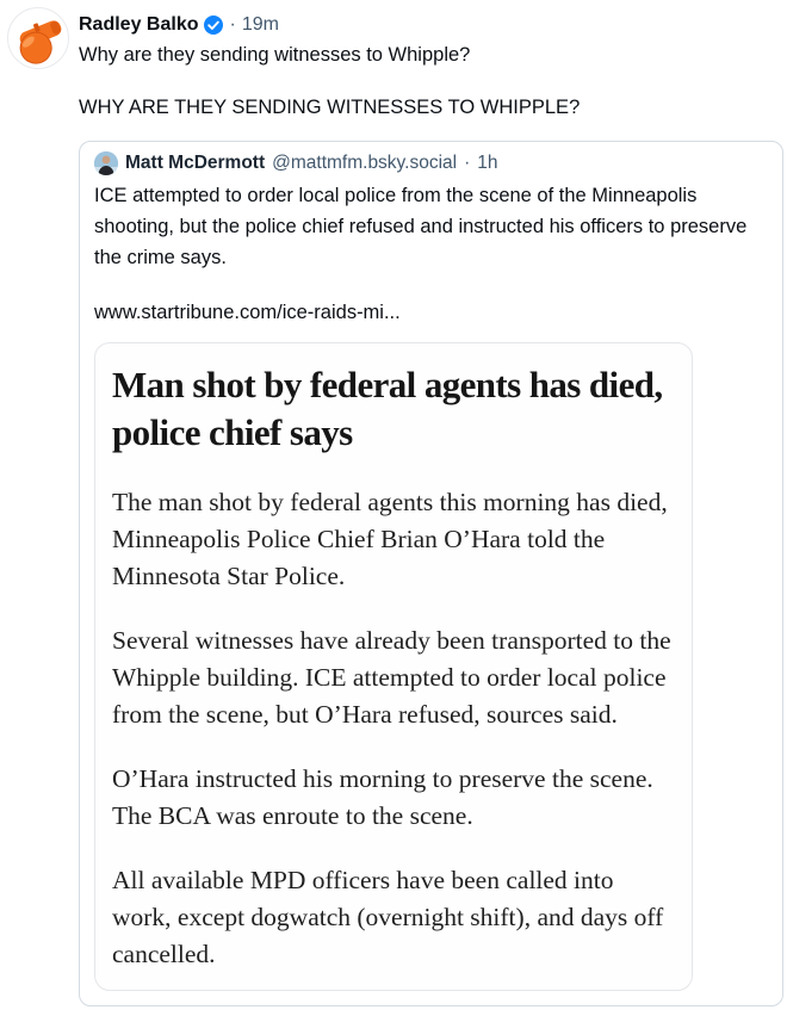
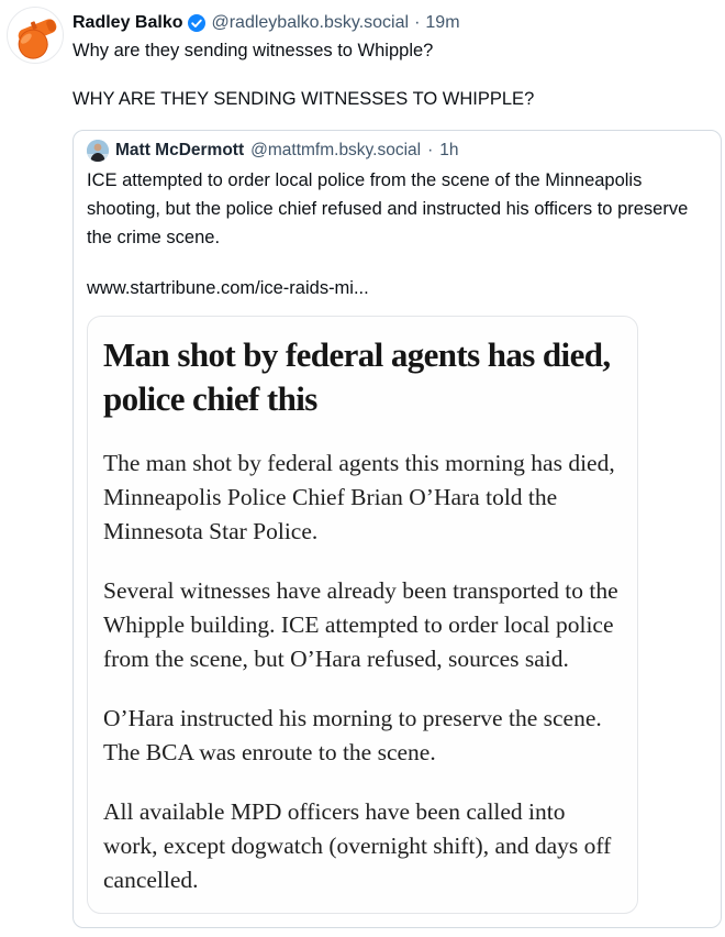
  Radley Balko
+ @radleybalko.bsky.social
  ·
  19m
  Why are they sending witnesses to Whipple?
  WHY ARE THEY SENDING WITNESSES TO WHIPPLE?
  Matt McDermott
  @mattmfm.bsky.social
  ·
  1h
- ICE attempted to order local police from the scene of the Minneapolis shooting, but the police chief refused and instructed his officers to preserve the crime says.
+ ICE attempted to order local police from the scene of the Minneapolis shooting, but the police chief refused and instructed his officers to preserve the crime scene.
  www.startribune.com/ice-raids-mi...
- Man shot by federal agents has died, police chief says
+ Man shot by federal agents has died, police chief this
  The man shot by federal agents this morning has died, Minneapolis Police Chief Brian O’Hara told the Minnesota Star Police.
  Several witnesses have already been transported to the Whipple building. ICE attempted to order local police from the scene, but O’Hara refused, sources said.
  O’Hara instructed his morning to preserve the scene. The BCA was enroute to the scene.
  All available MPD officers have been called into work, except dogwatch (overnight shift), and days off cancelled.
